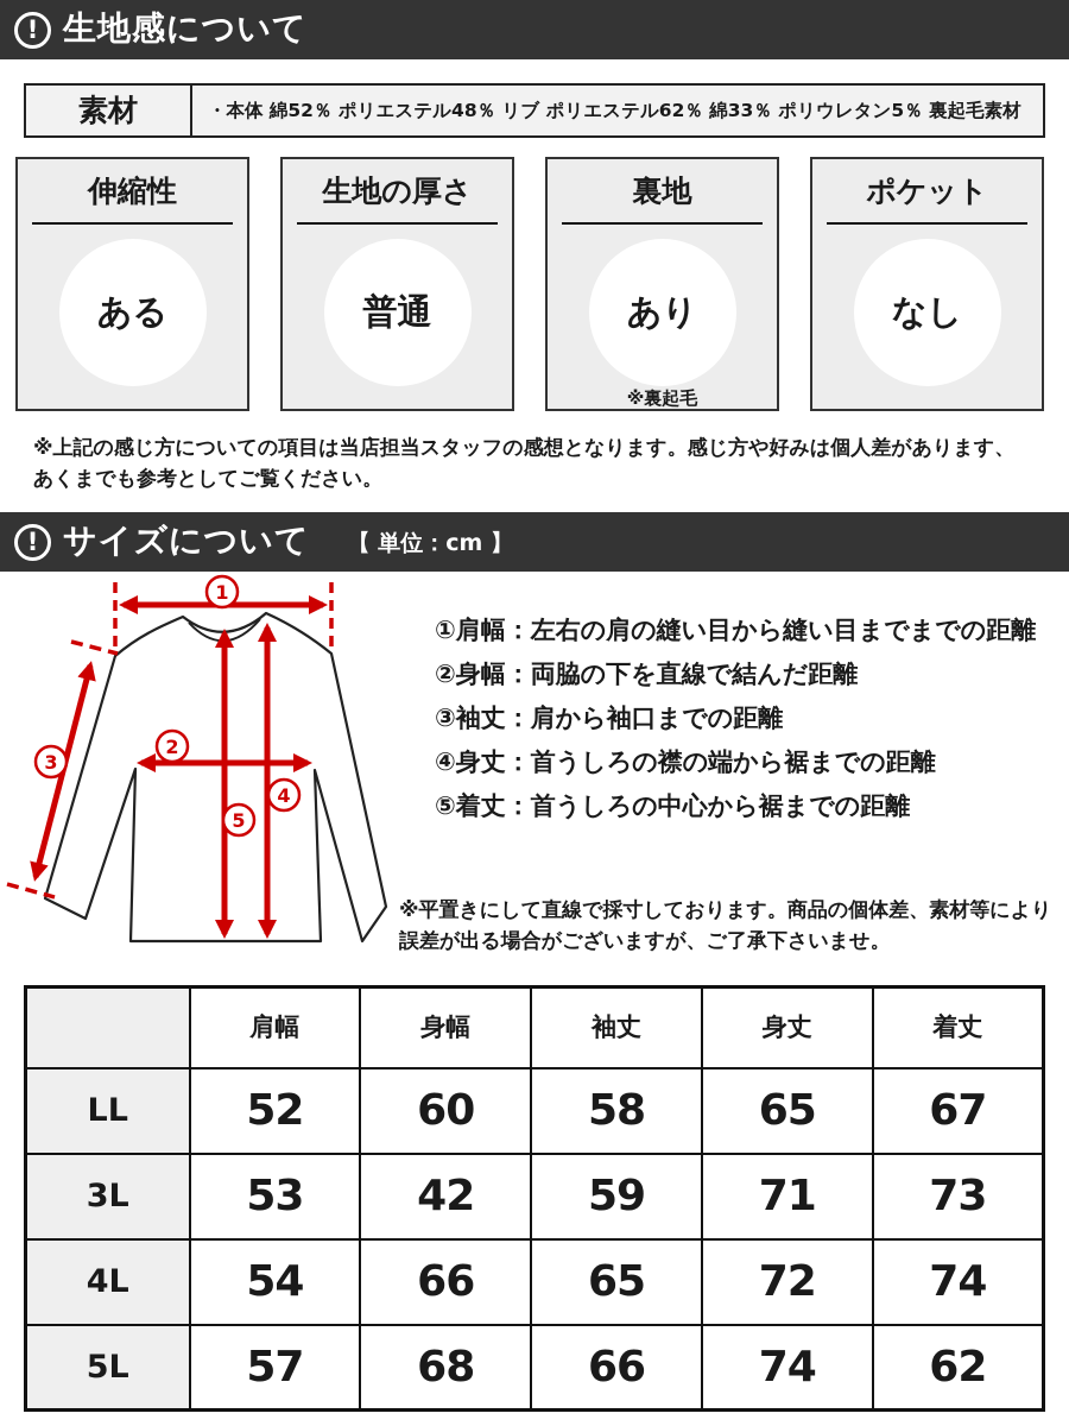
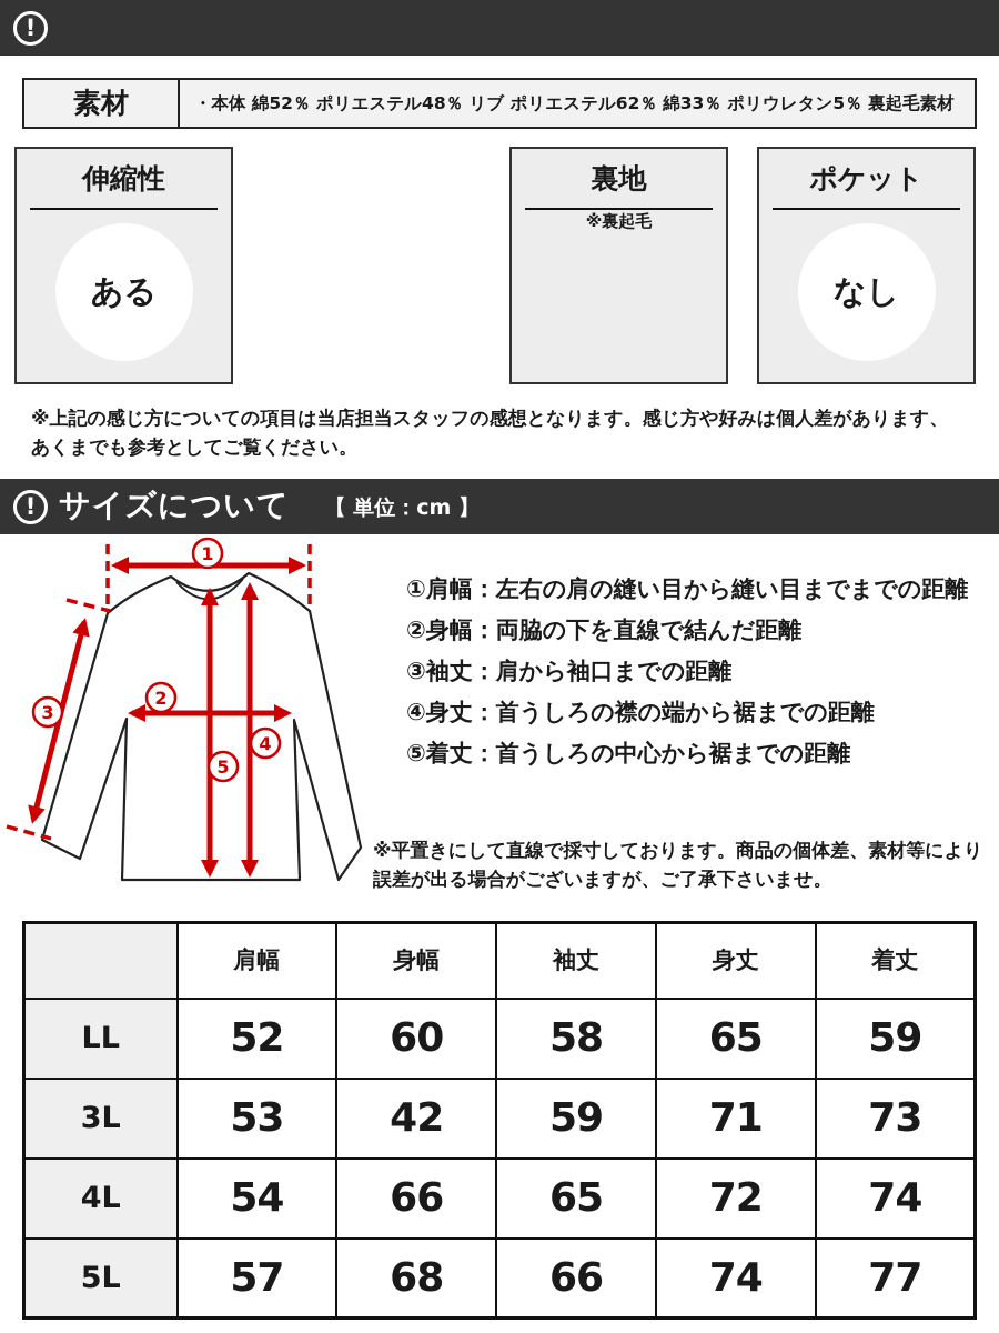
  !
- 生地感について
  素材
  ・本体 綿52％ ポリエステル48％ リブ ポリエステル62％ 綿33％ ポリウレタン5％ 裏起毛素材
  伸縮性
  ある
- 生地の厚さ
- 普通
  裏地
- あり
  ※裏起毛
  ポケット
  なし
  ※上記の感じ方についての項目は当店担当スタッフの感想となります。感じ方や好みは個人差があります、
  あくまでも参考としてご覧ください。
  !
  サイズについて
  【 単位：cm 】
  1
  2
  3
  4
  5
  ①肩幅：左右の肩の縫い目から縫い目までまでの距離
  ②身幅：両脇の下を直線で結んだ距離
  ③袖丈：肩から袖口までの距離
  ④身丈：首うしろの襟の端から裾までの距離
  ⑤着丈：首うしろの中心から裾までの距離
  ※平置きにして直線で採寸しております。商品の個体差、素材等により
  誤差が出る場合がございますが、ご了承下さいませ。
  	肩幅	身幅	袖丈	身丈	着丈
- LL	52	60	58	65	67
+ LL	52	60	58	65	59
  3L	53	42	59	71	73
  4L	54	66	65	72	74
- 5L	57	68	66	74	62
+ 5L	57	68	66	74	77
